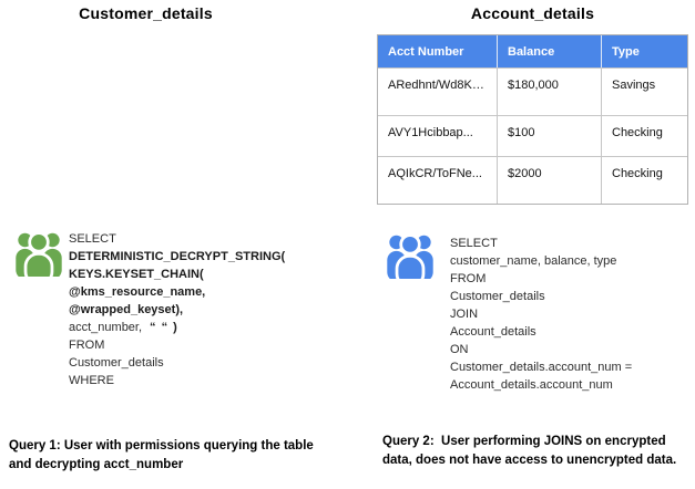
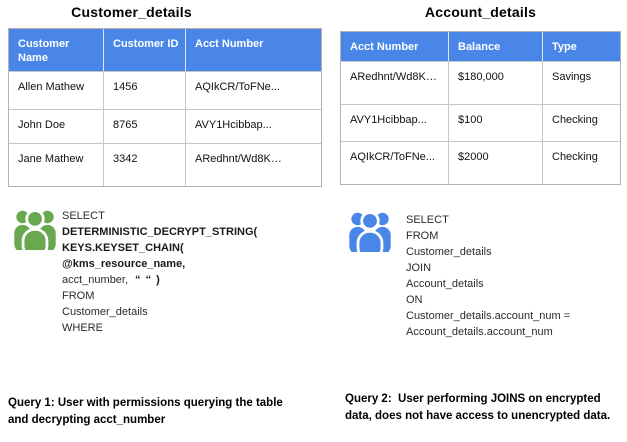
  Customer_details
  Account_details
+ Customer Name	Customer ID	Acct Number
+ Allen Mathew	1456	AQIkCR/ToFNe...
+ John Doe	8765	AVY1Hcibbap...
+ Jane Mathew	3342	ARedhnt/Wd8K…
  Acct Number	Balance	Type
  ARedhnt/Wd8K…	$180,000	Savings
  AVY1Hcibbap...	$100	Checking
  AQIkCR/ToFNe...	$2000	Checking
  SELECT
  DETERMINISTIC_DECRYPT_STRING(
  KEYS.KEYSET_CHAIN(
  @kms_resource_name,
- @wrapped_keyset),
  acct_number, “ “ )
  FROM
  Customer_details
  WHERE
  SELECT
- customer_name, balance, type
  FROM
  Customer_details
  JOIN
  Account_details
  ON
  Customer_details.account_num =
  Account_details.account_num
  Query 1: User with permissions querying the table and decrypting acct_number
  Query 2: User performing JOINS on encrypted data, does not have access to unencrypted data.
